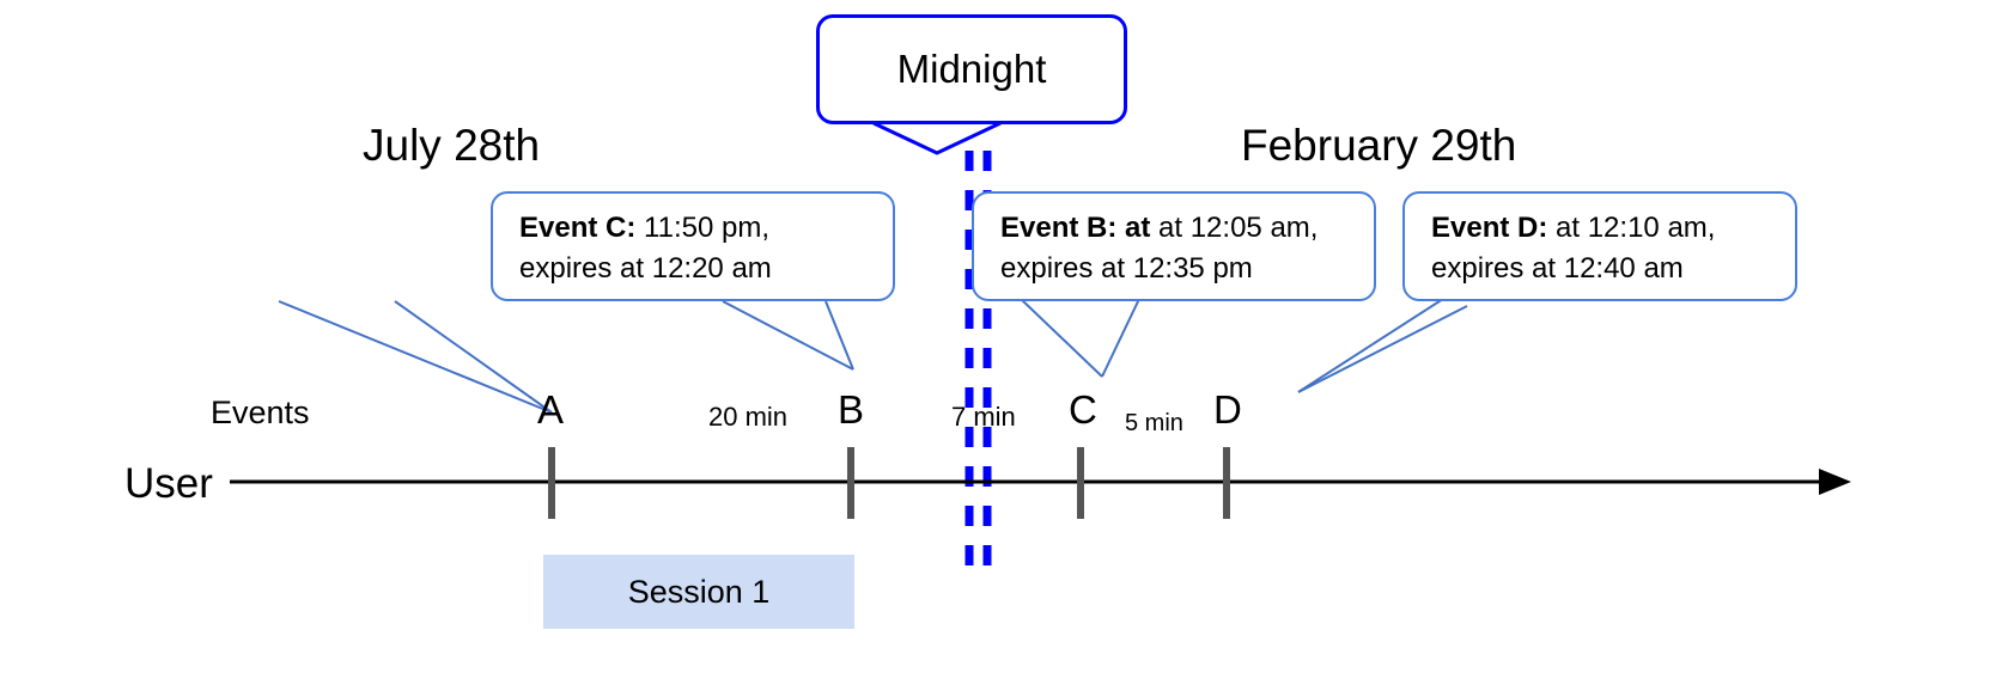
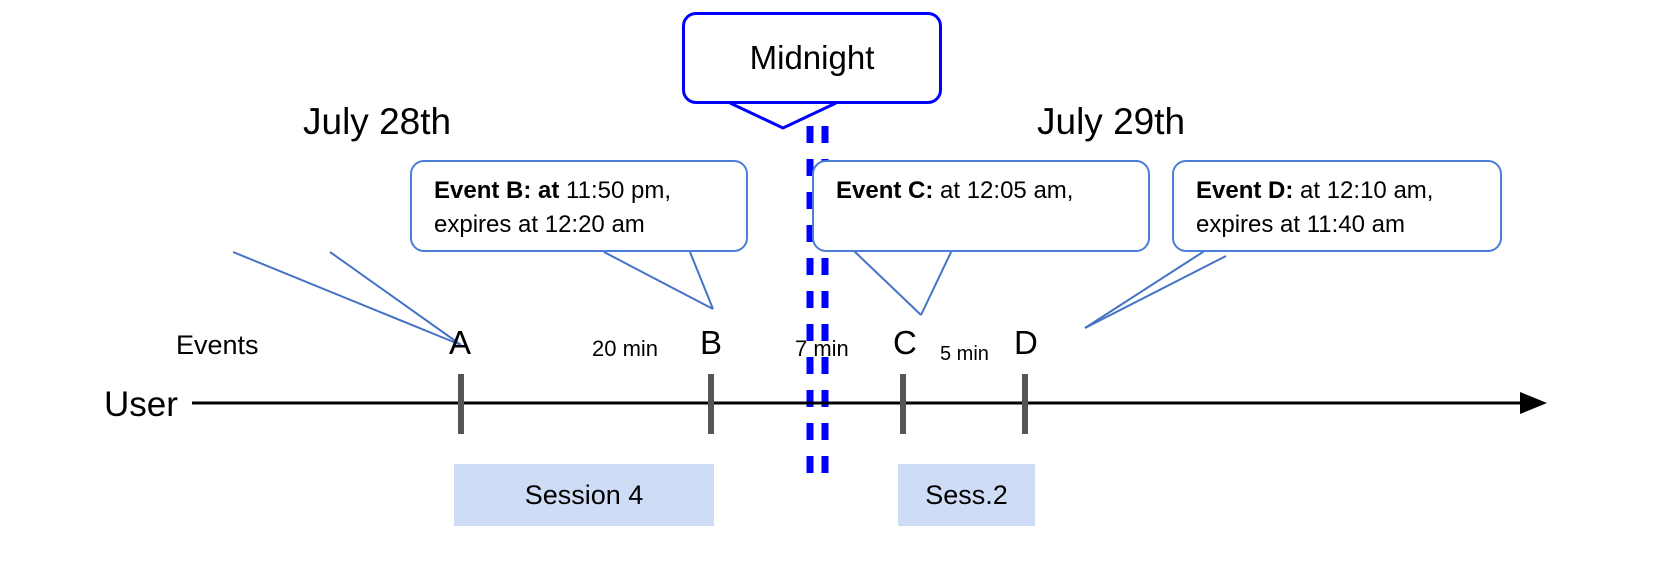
  July 28th
- February 29th
+ July 29th
  Midnight
- Event C: 11:50 pm,
+ Event B: at 11:50 pm,
  expires at 12:20 am
- Event B: at at 12:05 am,
+ Event C: at 12:05 am,
- expires at 12:35 pm
  Event D: at 12:10 am,
- expires at 12:40 am
+ expires at 11:40 am
  Events
  User
  A
  B
  C
  D
  20 min
  7 min
  5 min
- Session 1
+ Session 4
+ Sess.2
